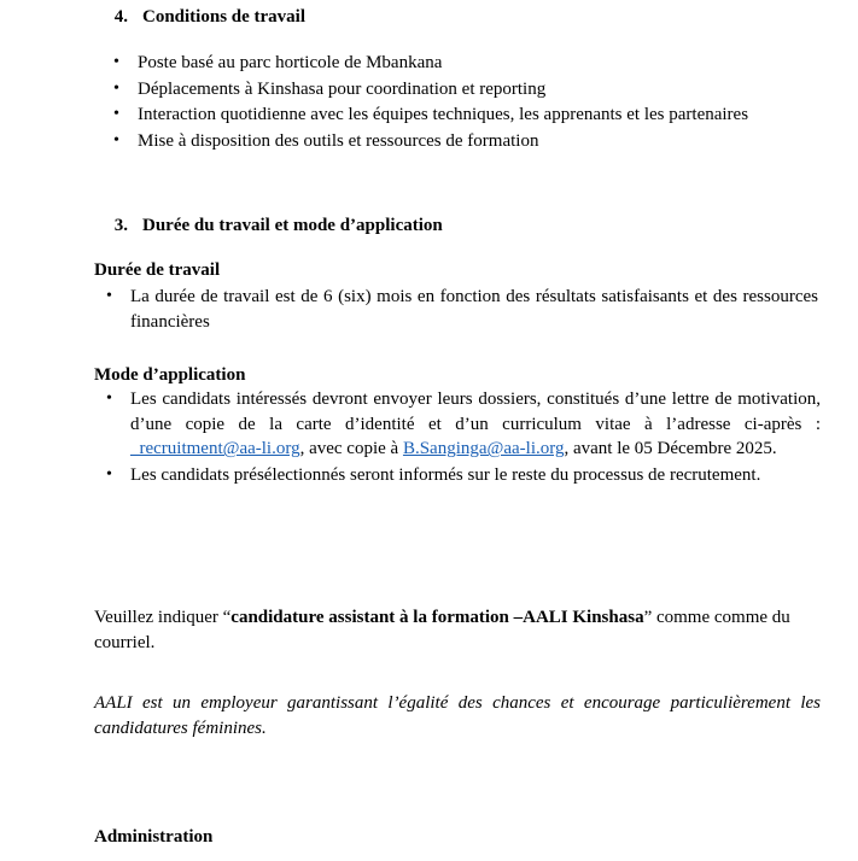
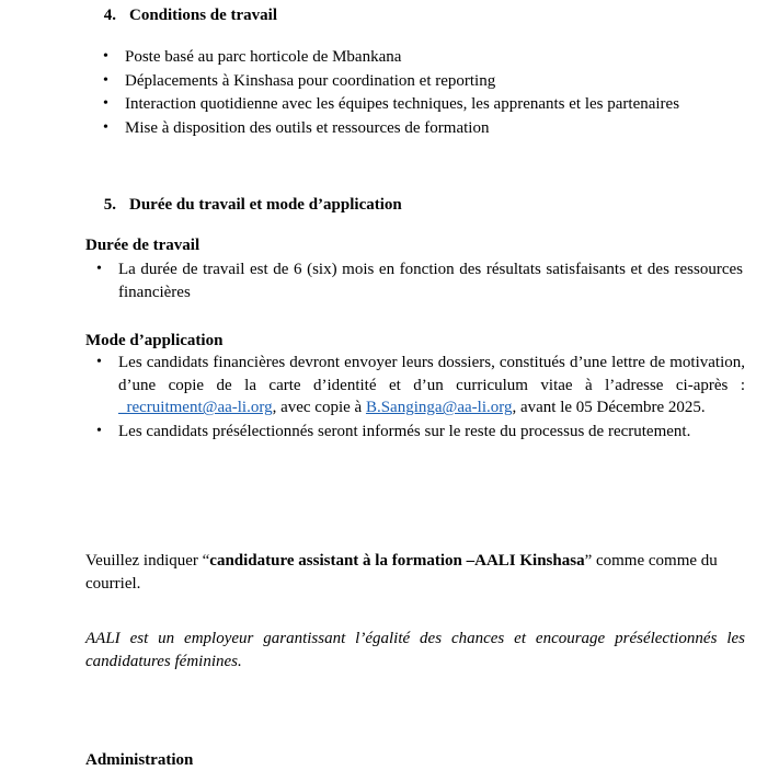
  4.
  Conditions de travail
  Poste basé au parc horticole de Mbankana
  Déplacements à Kinshasa pour coordination et reporting
  Interaction quotidienne avec les équipes techniques, les apprenants et les partenaires
  Mise à disposition des outils et ressources de formation
- 3.
+ 5.
  Durée du travail et mode d’application
  Durée de travail
  La durée de travail est de 6 (six) mois en fonction des résultats satisfaisants et des ressources financières
  Mode d’application
- Les candidats intéressés devront envoyer leurs dossiers, constitués d’une lettre de motivation, d’une copie de la carte d’identité et d’un curriculum vitae à l’adresse ci-après : _recruitment@aa-li.org, avec copie à B.Sanginga@aa-li.org, avant le 05 Décembre 2025.
+ Les candidats financières devront envoyer leurs dossiers, constitués d’une lettre de motivation, d’une copie de la carte d’identité et d’un curriculum vitae à l’adresse ci-après : _recruitment@aa-li.org, avec copie à B.Sanginga@aa-li.org, avant le 05 Décembre 2025.
  Les candidats présélectionnés seront informés sur le reste du processus de recrutement.
  Veuillez indiquer “candidature assistant à la formation –AALI Kinshasa” comme comme du courriel.
- AALI est un employeur garantissant l’égalité des chances et encourage particulièrement les candidatures féminines.
+ AALI est un employeur garantissant l’égalité des chances et encourage présélectionnés les candidatures féminines.
  Administration
